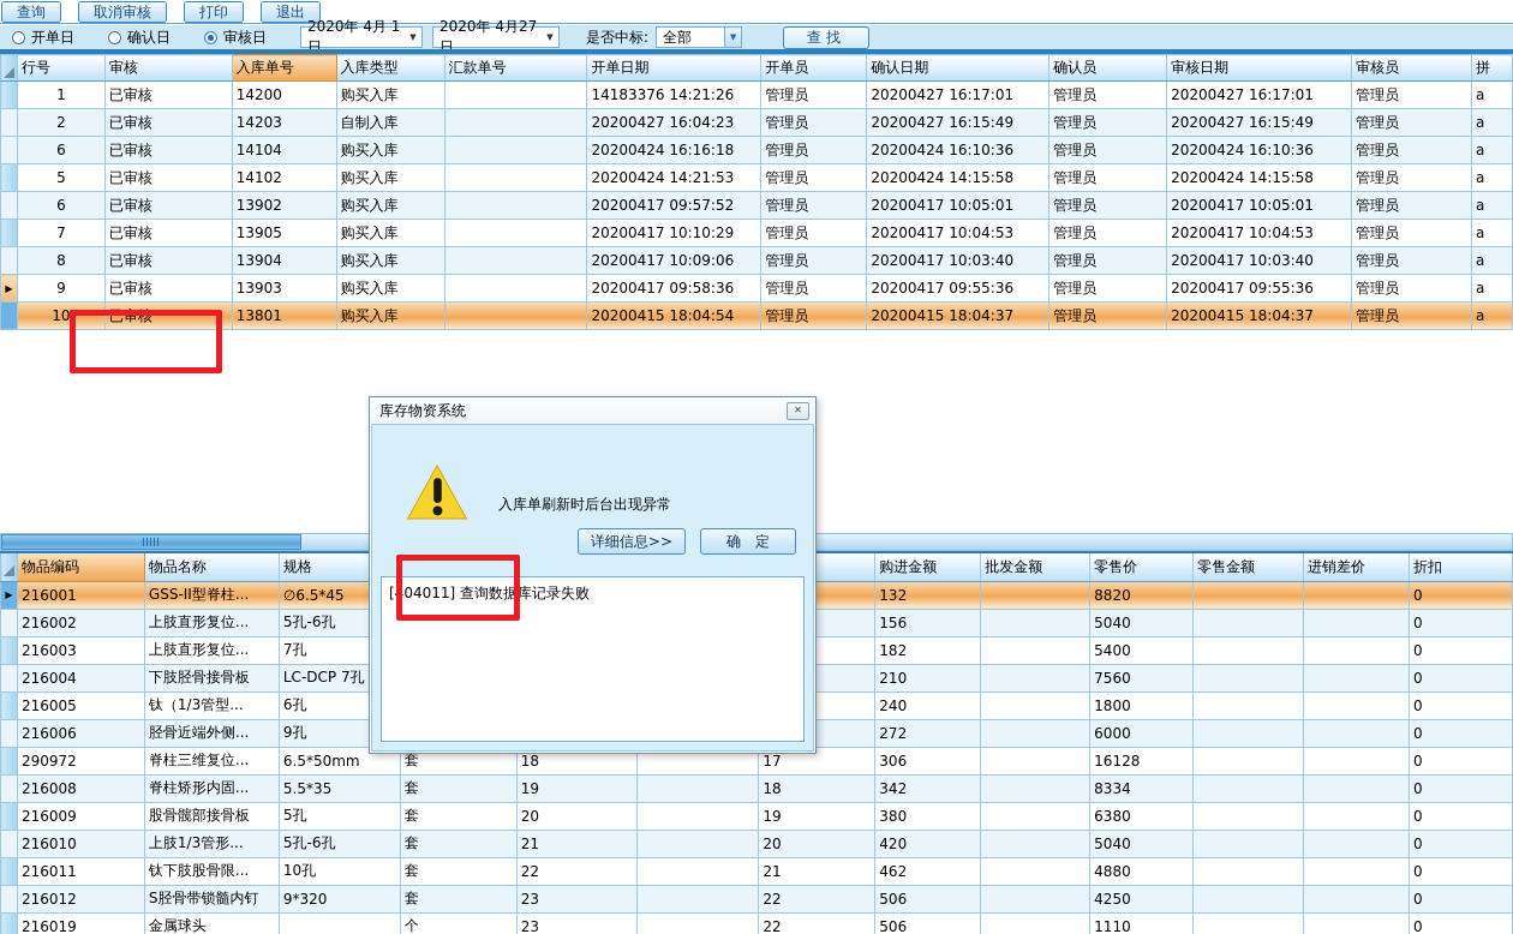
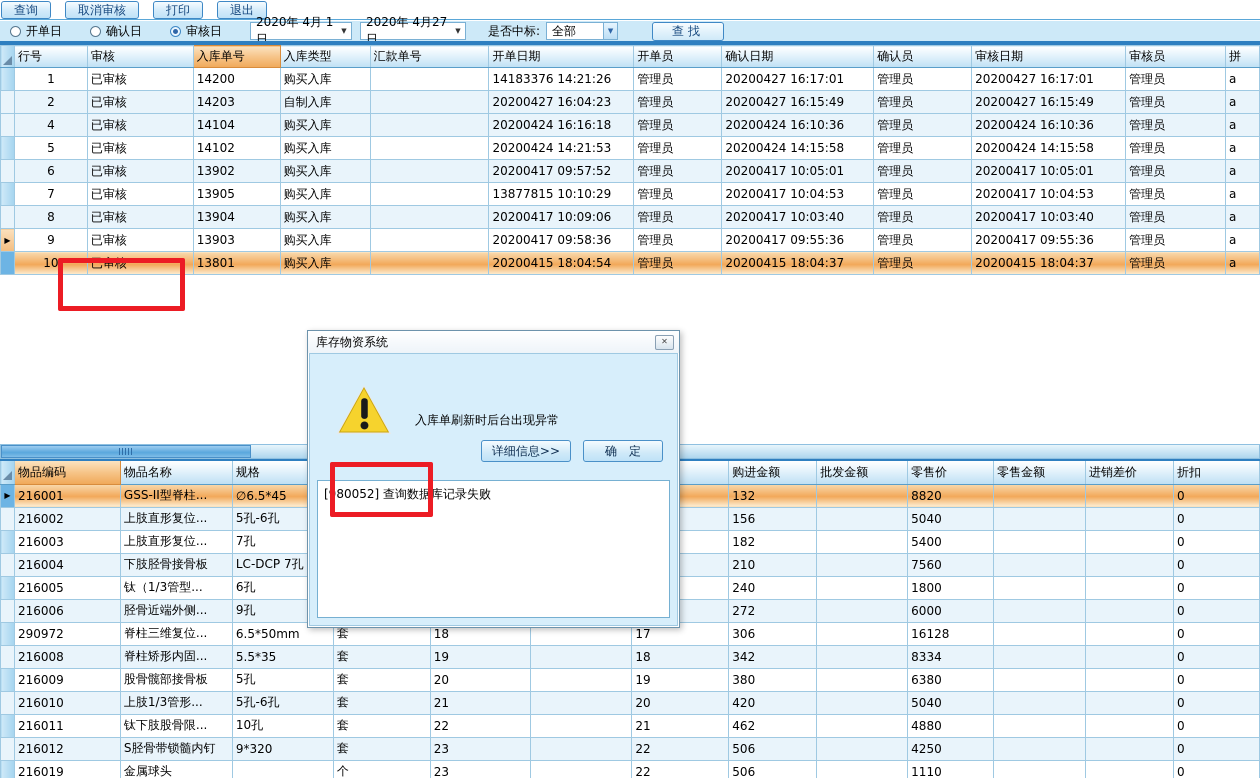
  查询
  取消审核
  打印
  退出
  开单日
  确认日
  审核日
  2020年 4月 1日
  ▼
  2020年 4月27日
  ▼
  是否中标:
  全部
  ▼
  查找
  	行号	审核	入库单号	入库类型	汇款单号	开单日期	开单员	确认日期	确认员	审核日期	审核员	拼
  	1	已审核	14200	购买入库		14183376 14:21:26	管理员	20200427 16:17:01	管理员	20200427 16:17:01	管理员	a
  	2	已审核	14203	自制入库		20200427 16:04:23	管理员	20200427 16:15:49	管理员	20200427 16:15:49	管理员	a
- 	6	已审核	14104	购买入库		20200424 16:16:18	管理员	20200424 16:10:36	管理员	20200424 16:10:36	管理员	a
+ 	4	已审核	14104	购买入库		20200424 16:16:18	管理员	20200424 16:10:36	管理员	20200424 16:10:36	管理员	a
  	5	已审核	14102	购买入库		20200424 14:21:53	管理员	20200424 14:15:58	管理员	20200424 14:15:58	管理员	a
  	6	已审核	13902	购买入库		20200417 09:57:52	管理员	20200417 10:05:01	管理员	20200417 10:05:01	管理员	a
- 	7	已审核	13905	购买入库		20200417 10:10:29	管理员	20200417 10:04:53	管理员	20200417 10:04:53	管理员	a
+ 	7	已审核	13905	购买入库		13877815 10:10:29	管理员	20200417 10:04:53	管理员	20200417 10:04:53	管理员	a
  	8	已审核	13904	购买入库		20200417 10:09:06	管理员	20200417 10:03:40	管理员	20200417 10:03:40	管理员	a
  ▶	9	已审核	13903	购买入库		20200417 09:58:36	管理员	20200417 09:55:36	管理员	20200417 09:55:36	管理员	a
  	10	已审核	13801	购买入库		20200415 18:04:54	管理员	20200415 18:04:37	管理员	20200415 18:04:37	管理员	a
  	物品编码	物品名称	规格					购进金额	批发金额	零售价	零售金额	进销差价	折扣
  ▶	216001	GSS-II型脊柱...	∅6.5*45					132		8820			0
  	216002	上肢直形复位...	5孔-6孔					156		5040			0
  	216003	上肢直形复位...	7孔					182		5400			0
  	216004	下肢胫骨接骨板	LC-DCP 7孔					210		7560			0
  	216005	钛（1/3管型...	6孔					240		1800			0
  	216006	胫骨近端外侧...	9孔					272		6000			0
  	290972	脊柱三维复位...	6.5*50mm	套	18		17	306		16128			0
  	216008	脊柱矫形内固...	5.5*35	套	19		18	342		8334			0
  	216009	股骨髋部接骨板	5孔	套	20		19	380		6380			0
  	216010	上肢1/3管形...	5孔-6孔	套	21		20	420		5040			0
  	216011	钛下肢股骨限...	10孔	套	22		21	462		4880			0
  	216012	S胫骨带锁髓内钉	9*320	套	23		22	506		4250			0
  	216019	金属球头		个	23		22	506		1110			0
  库存物资系统
  ✕
  入库单刷新时后台出现异常
  详细信息>>
  确 定
- [404011] 查询数据库记录失败
+ [980052] 查询数据库记录失败
